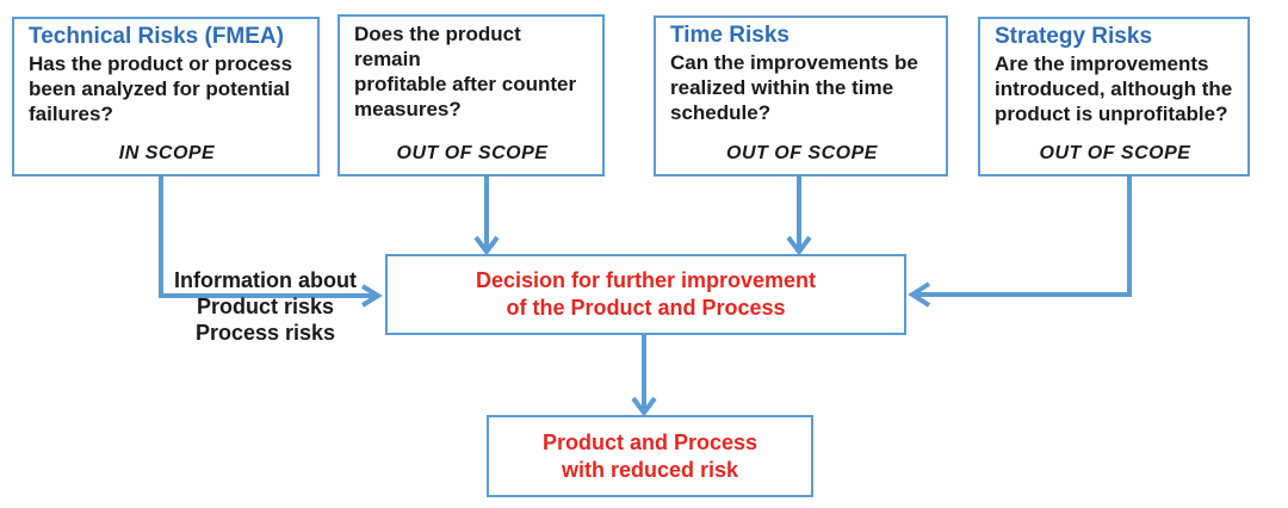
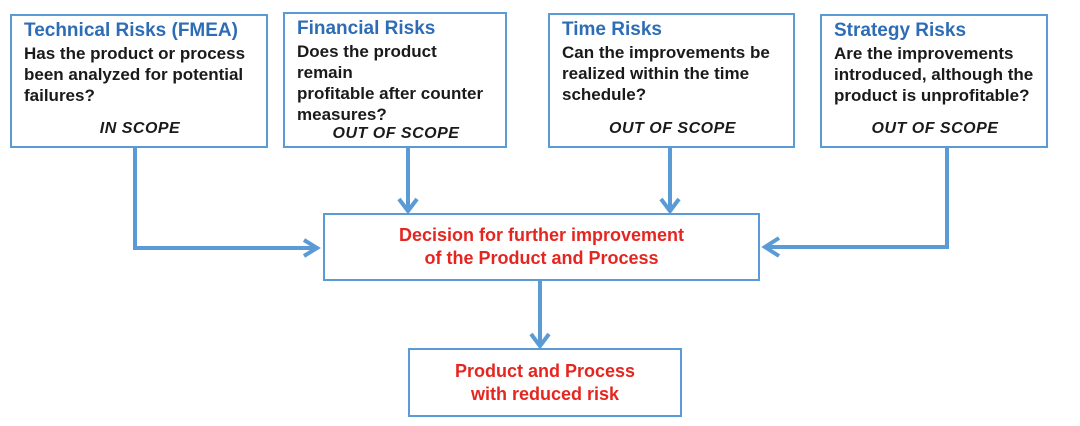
  Technical Risks (FMEA)
  Has the product or process
  been analyzed for potential
  failures?
  IN SCOPE
+ Financial Risks
  Does the product remain
  profitable after counter
  measures?
  OUT OF SCOPE
  Time Risks
  Can the improvements be
  realized within the time
  schedule?
  OUT OF SCOPE
  Strategy Risks
  Are the improvements
  introduced, although the
  product is unprofitable?
  OUT OF SCOPE
- Information about
- Product risks
- Process risks
  Decision for further improvement
  of the Product and Process
  Product and Process
  with reduced risk
